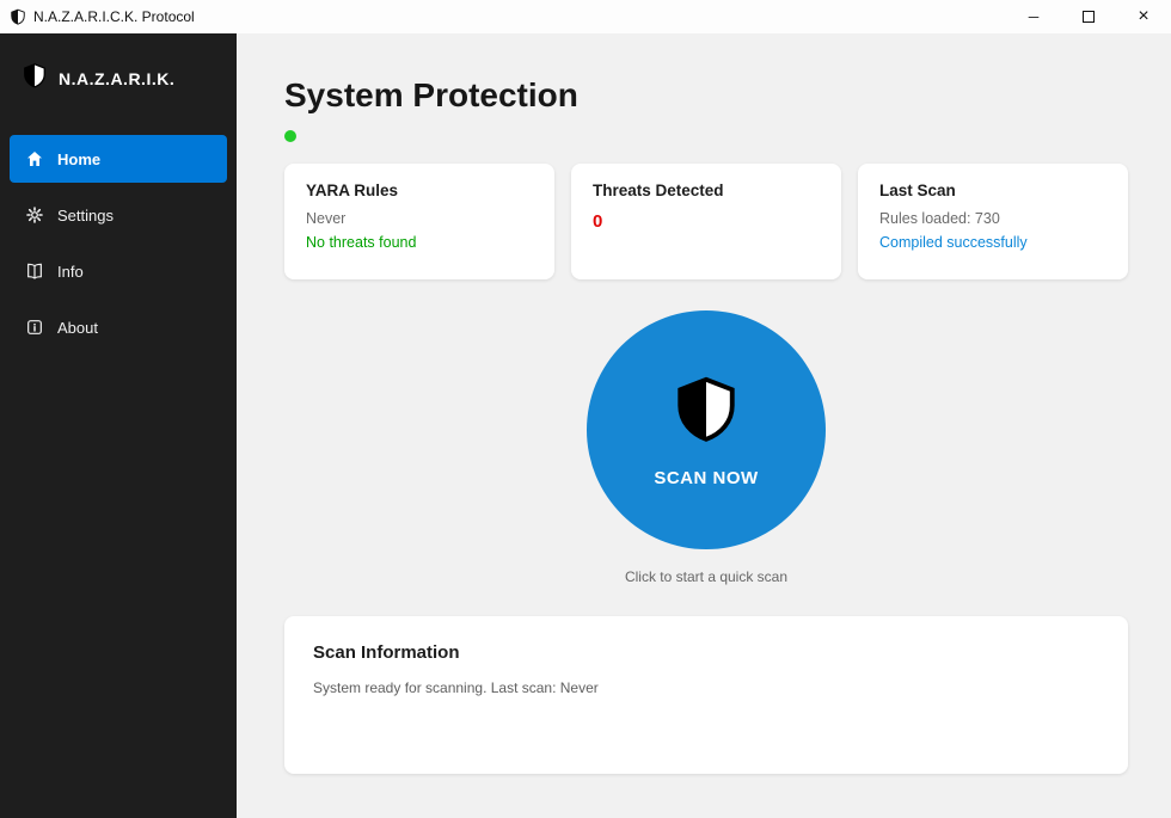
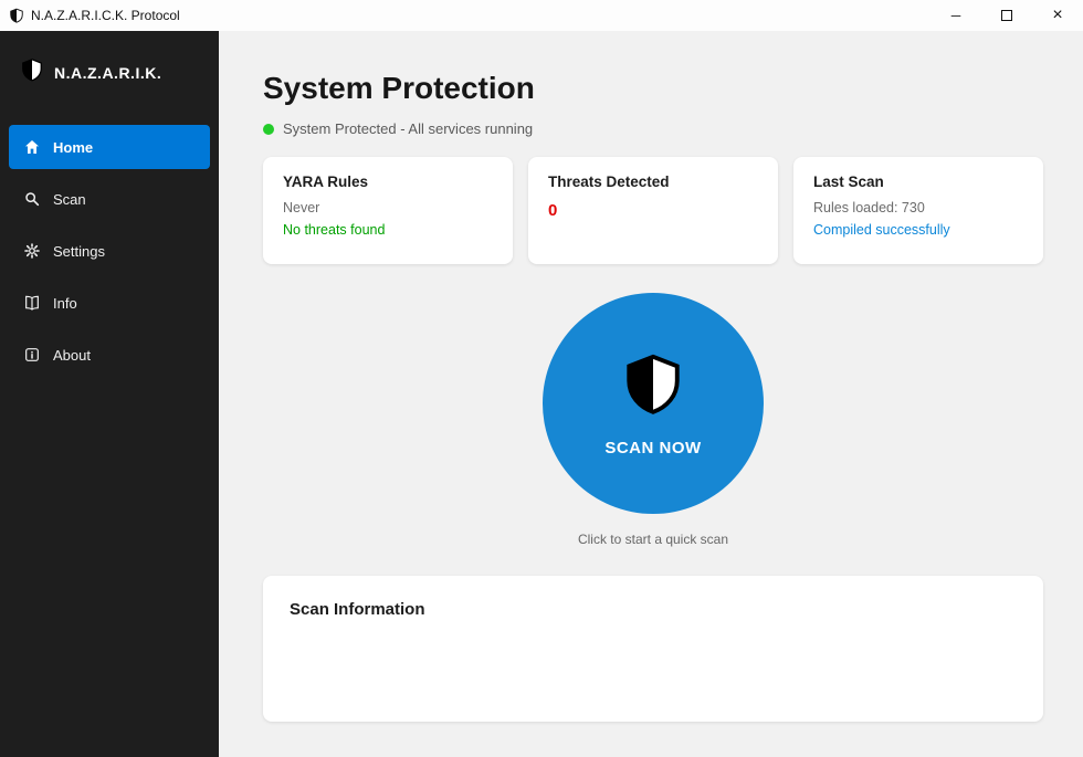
  N.A.Z.A.R.I.C.K. Protocol
  ─
  ×
  N.A.Z.A.R.I.K.
  Home
+ Scan
  Settings
  Info
  About
  System Protection
+ System Protected - All services running
  YARA Rules
  Never
  No threats found
  Threats Detected
  0
  Last Scan
  Rules loaded: 730
  Compiled successfully
  SCAN NOW
  Click to start a quick scan
  Scan Information
- System ready for scanning. Last scan: Never
